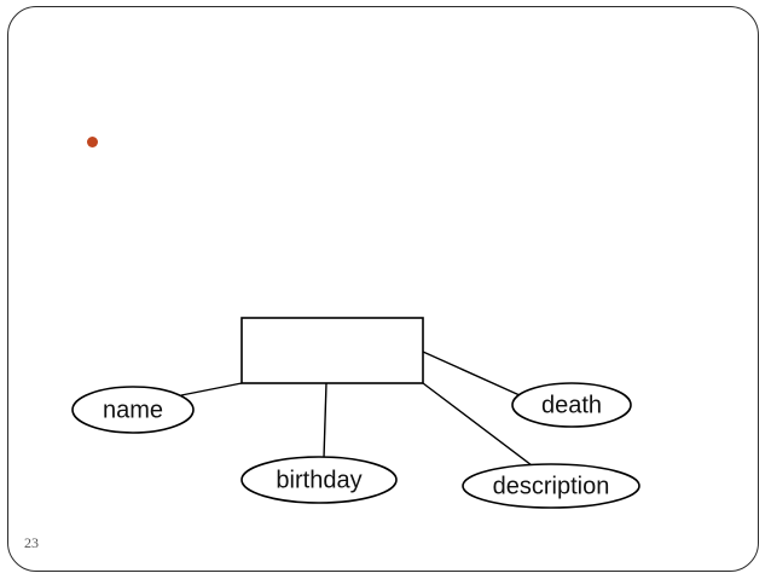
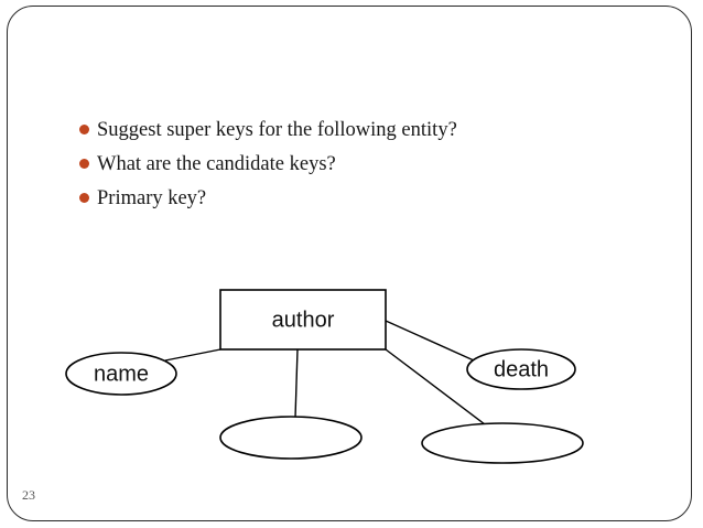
+ Suggest super keys for the following entity?
+ What are the candidate keys?
+ Primary key?
+ author
  name
  death
- birthday
- description
  23
